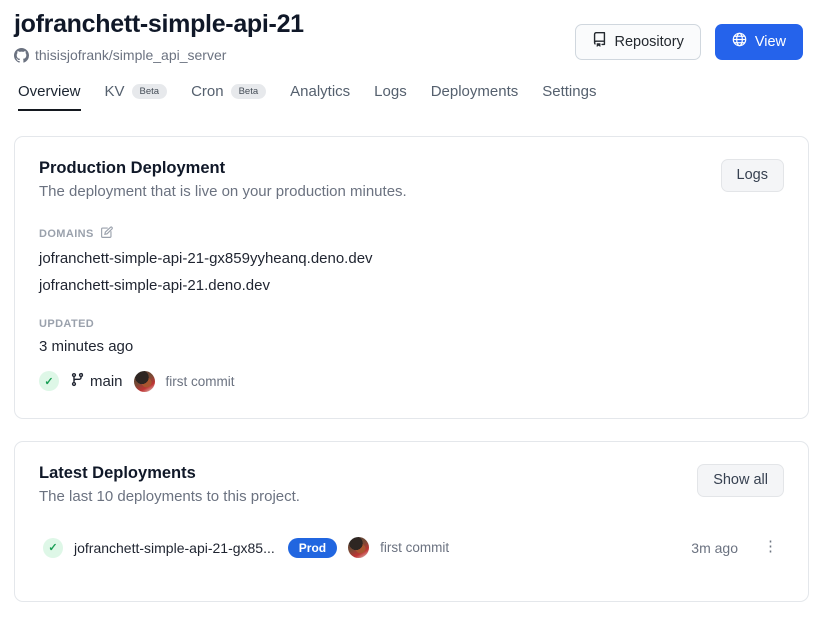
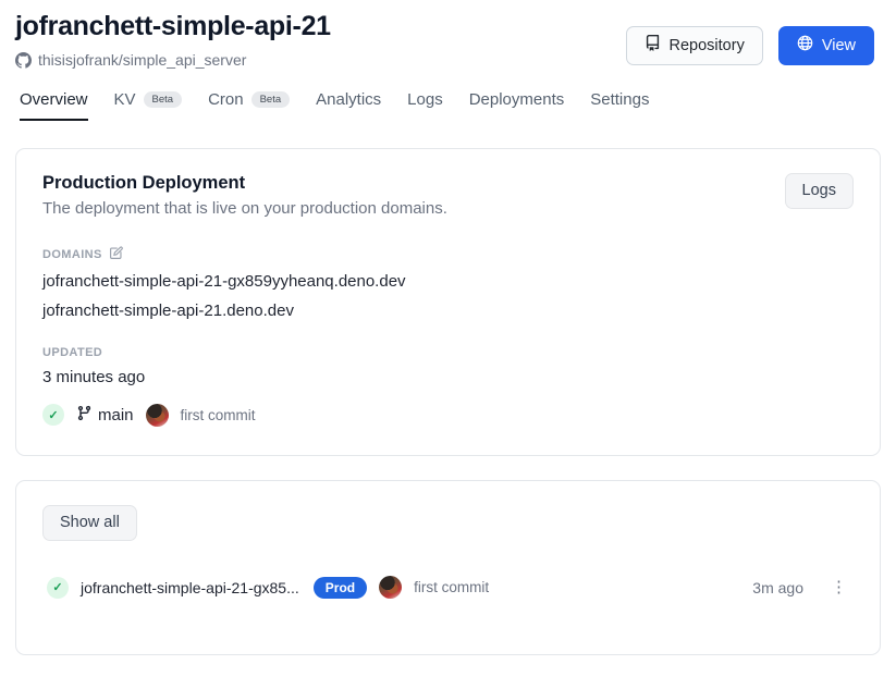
  jofranchett-simple-api-21
  thisisjofrank/simple_api_server
  Repository
  View
  Overview
  KV
  Beta
  Cron
  Beta
  Analytics
  Logs
  Deployments
  Settings
  Production Deployment
- The deployment that is live on your production minutes.
+ The deployment that is live on your production domains.
  Logs
  DOMAINS
  jofranchett-simple-api-21-gx859yyheanq.deno.dev
  jofranchett-simple-api-21.deno.dev
  UPDATED
  3 minutes ago
  ✓
  main
  first commit
- Latest Deployments
- The last 10 deployments to this project.
  Show all
  ✓
  jofranchett-simple-api-21-gx85...
  Prod
  first commit
  3m ago
  ⋮
